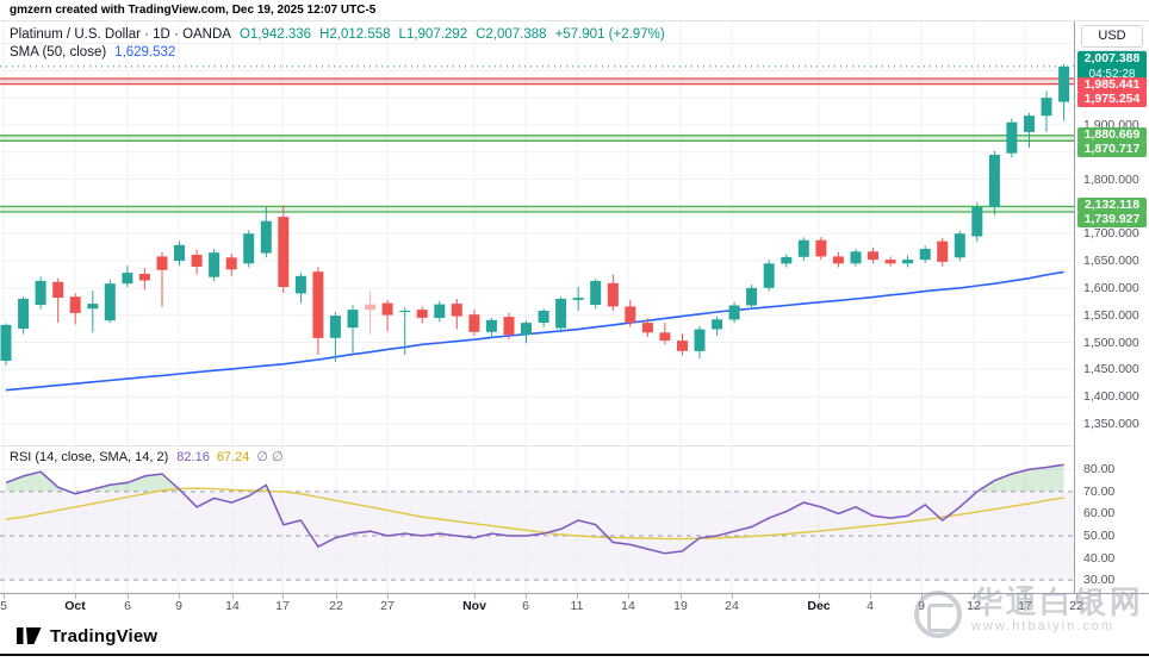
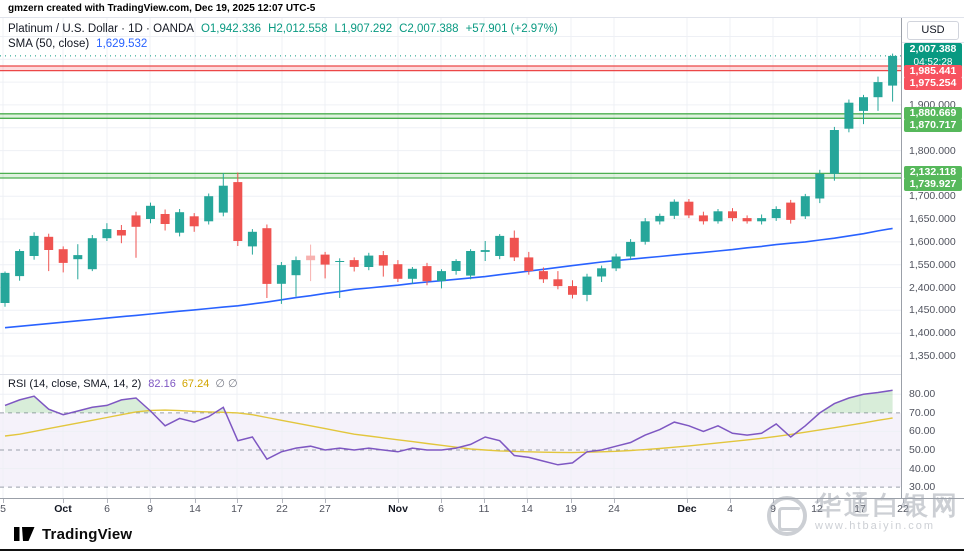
  gmzern created with TradingView.com, Dec 19, 2025 12:07 UTC-5
  Platinum / U.S. Dollar · 1D · OANDA O1,942.336 H2,012.558 L1,907.292 C2,007.388 +57.901 (+2.97%)
  SMA (50, close) 1,629.532
  RSI (14, close, SMA, 14, 2) 82.16 67.24 ∅ ∅
  USD
  1,900.000
  1,800.000
  1,700.000
  1,650.000
  1,600.000
  1,550.000
- 1,500.000
+ 2,400.000
  1,450.000
  1,400.000
  1,350.000
  80.00
  70.00
  60.00
  50.00
  40.00
  30.00
  2,007.388
  04:52:28
  1,985.441
  1,975.254
  1,880.669
  1,870.717
  2,132.118
  1,739.927
  5
  Oct
  6
  9
  14
  17
  22
  27
  Nov
  6
  11
  14
  19
  24
  Dec
  4
  9
  12
  17
  22
  华通白银网
  www.htbaiyin.com
  TradingView
